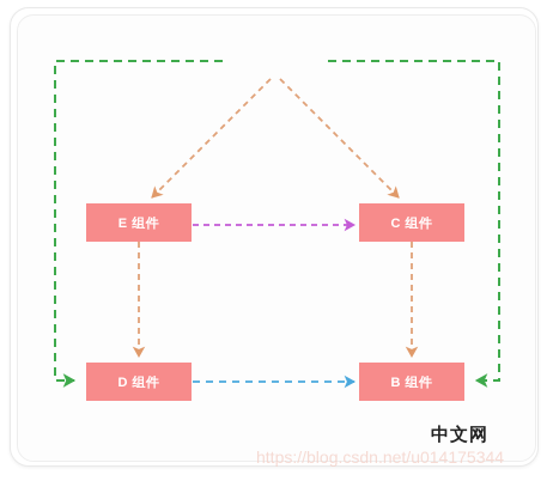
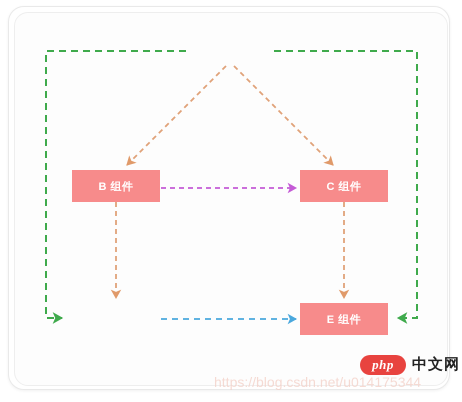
- E 组件
+ B 组件
  C 组件
- D 组件
- B 组件
+ E 组件
  https://blog.csdn.net/u014175344
+ php
  中文网
